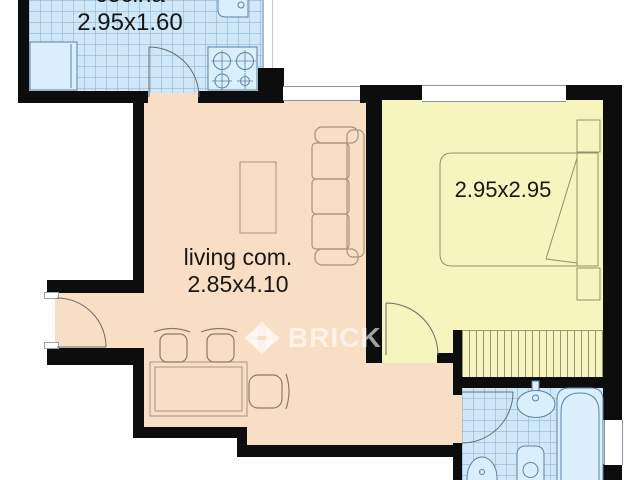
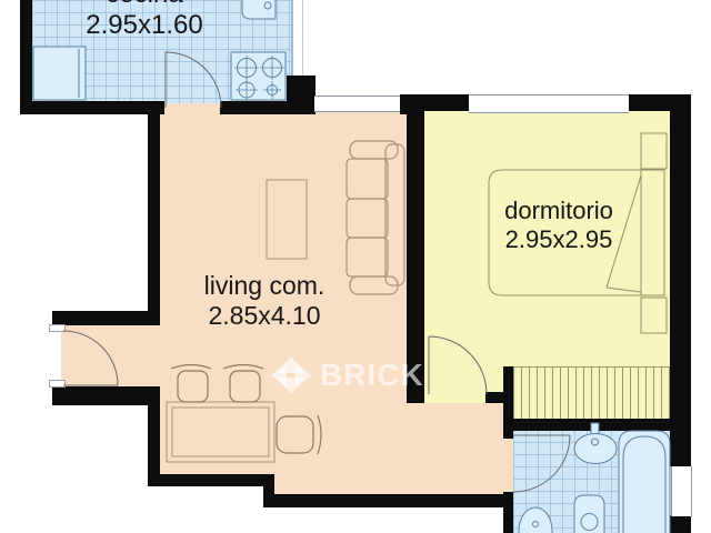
  2.95x1.60
  living com.
  2.85x4.10
+ dormitorio
  2.95x2.95
  BRICK
